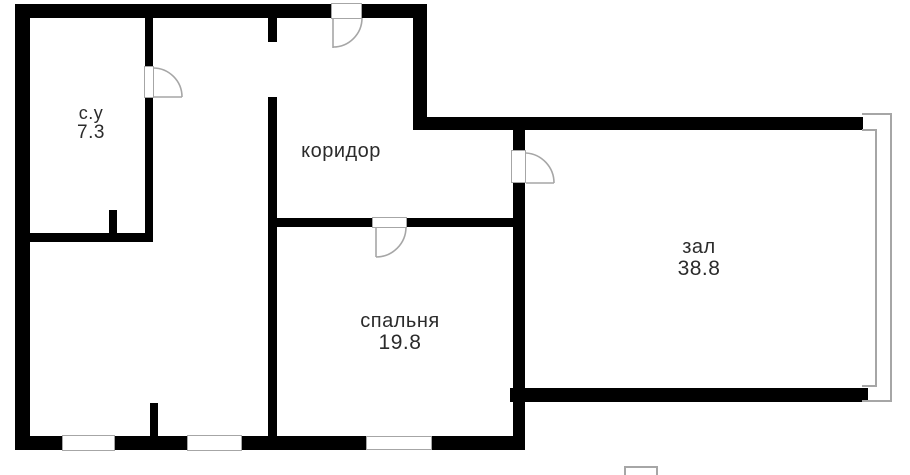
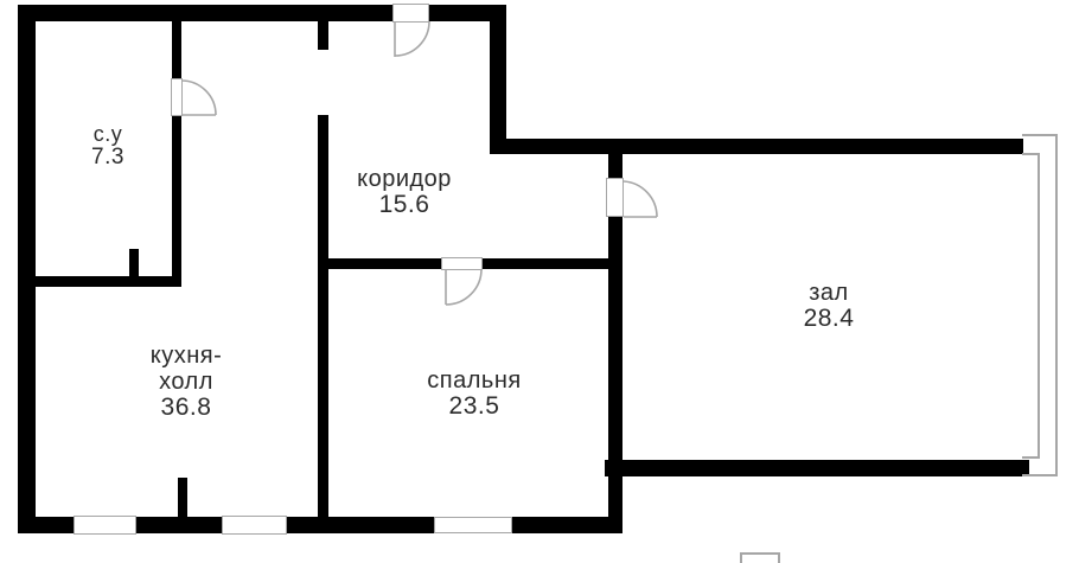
  с.у
  7.3
  коридор
+ 15.6
+ кухня-
+ холл
+ 36.8
  спальня
- 19.8
+ 23.5
  зал
- 38.8
+ 28.4
